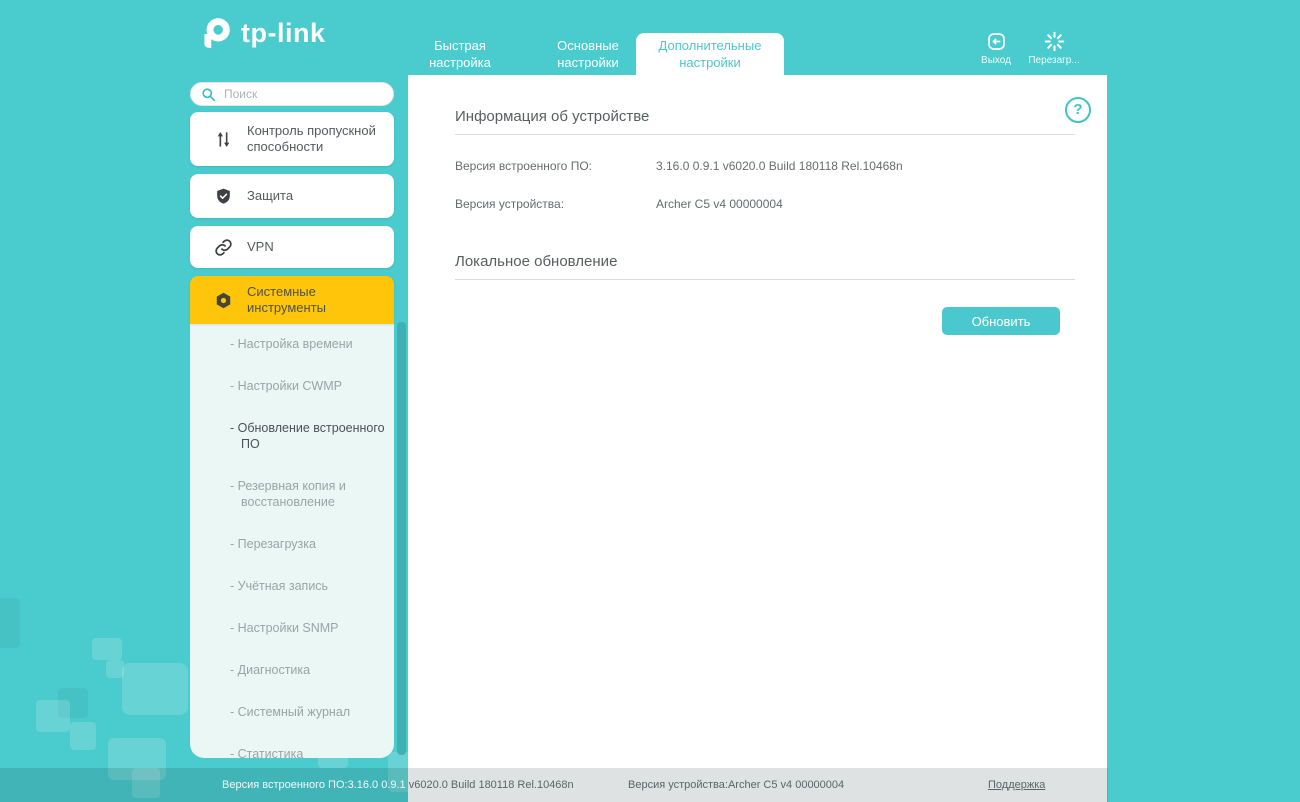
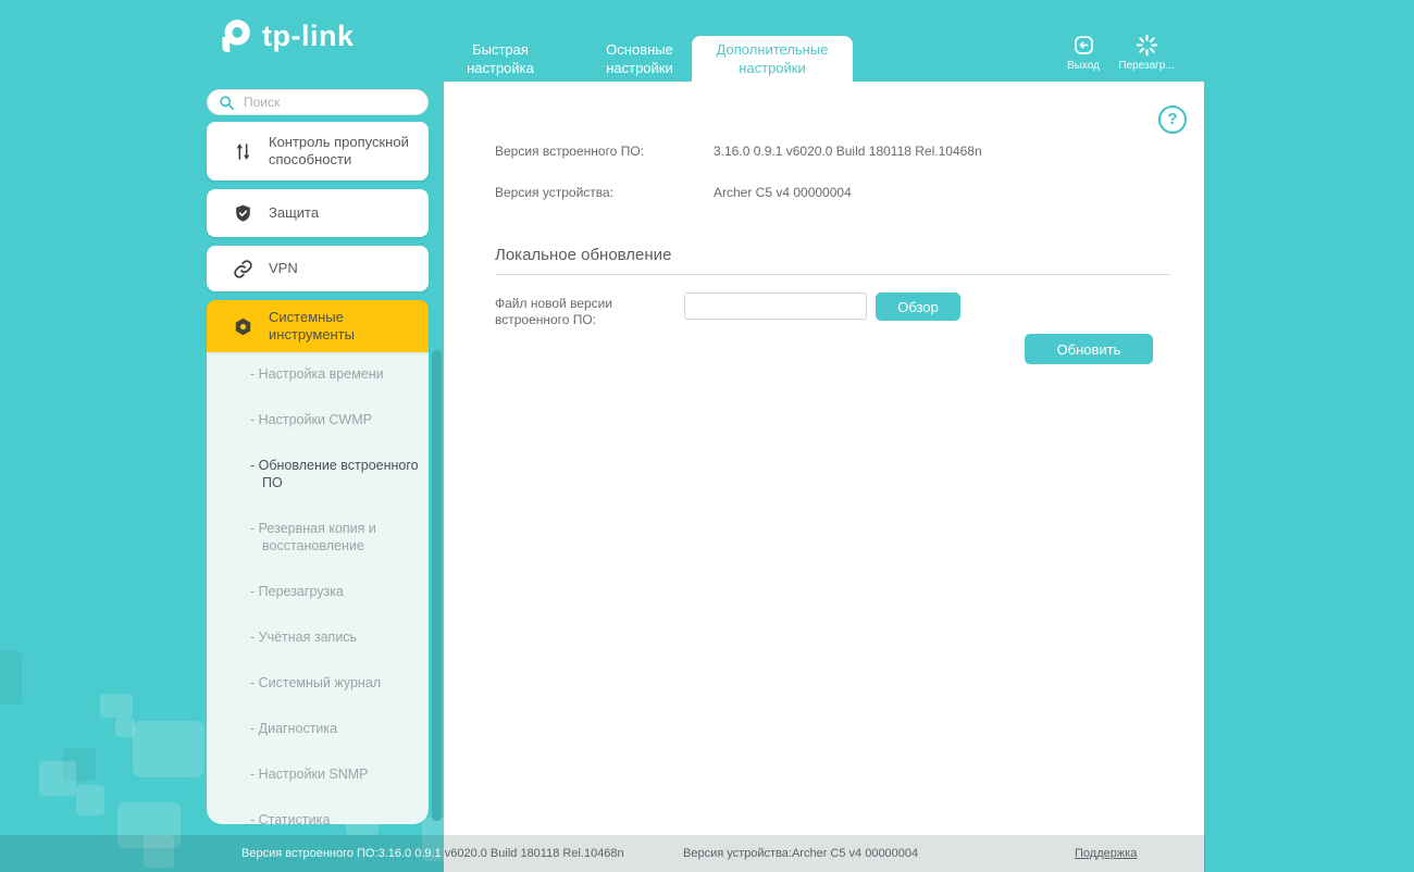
  tp-link
  Быстрая настройка
  Основные настройки
  Дополнительные настройки
  Выход
  Перезагр...
  Поиск
  Контроль пропускной способности
  Защита
  VPN
  Системные инструменты
  - Настройка времени
  - Настройки CWMP
  - Обновление встроенного ПО
  - Резервная копия и восстановление
  - Перезагрузка
  - Учётная запись
- - Настройки SNMP
+ - Системный журнал
  - Диагностика
- - Системный журнал
+ - Настройки SNMP
  - Статистика
  ?
- Информация об устройстве
  Версия встроенного ПО:
  3.16.0 0.9.1 v6020.0 Build 180118 Rel.10468n
  Версия устройства:
  Archer C5 v4 00000004
  Локальное обновление
+ Файл новой версии встроенного ПО:
+ Обзор
  Обновить
  Версия устройства:Archer C5 v4 00000004
  Поддержка
